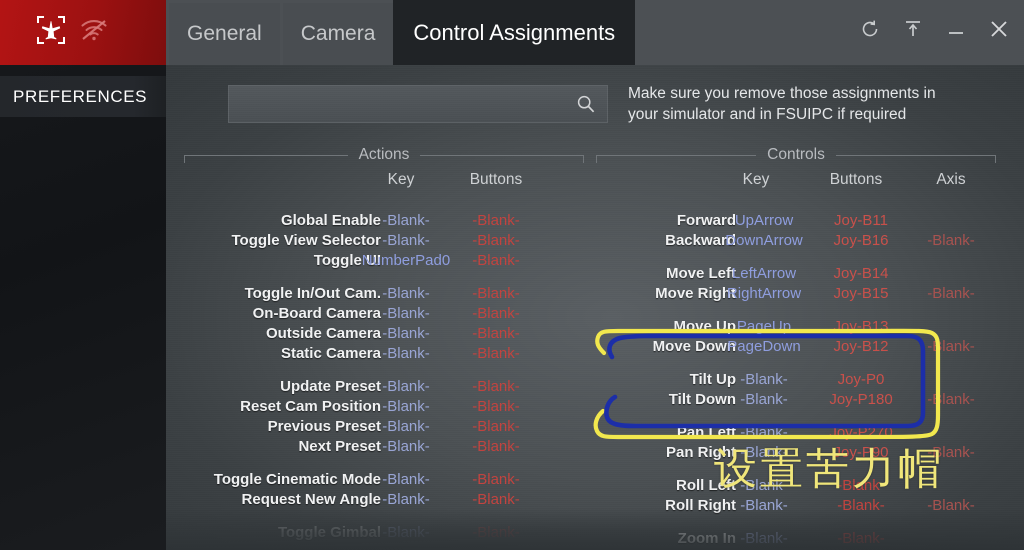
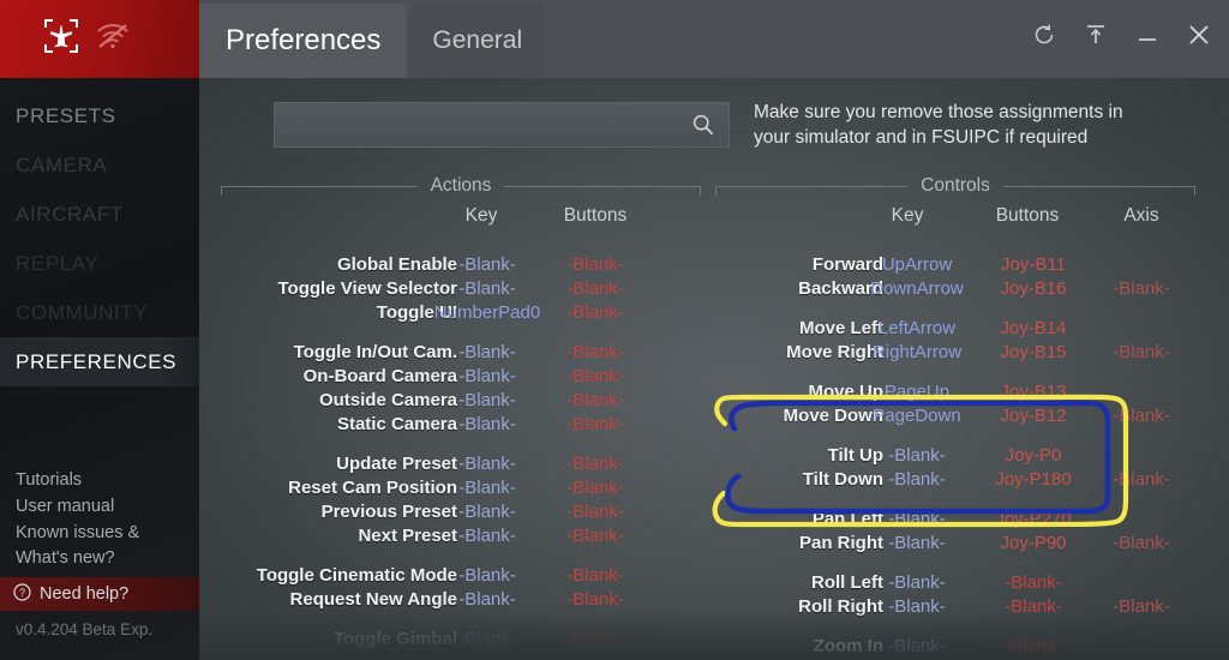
+ PRESETS
+ CAMERA
+ AIRCRAFT
+ REPLAY
+ COMMUNITY
  PREFERENCES
+ Tutorials
+ User manual
+ Known issues &
+ What's new?
+ ?
+ Need help?
+ v0.4.204 Beta Exp.
+ Preferences
  General
- Camera
- Control Assignments
- 设置苦力帽
